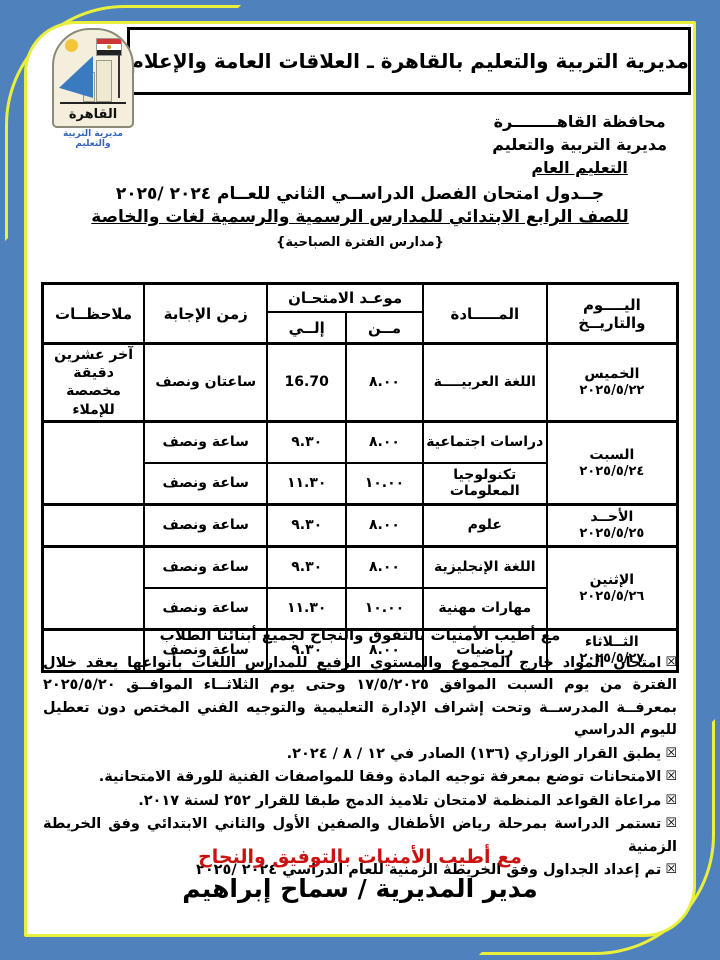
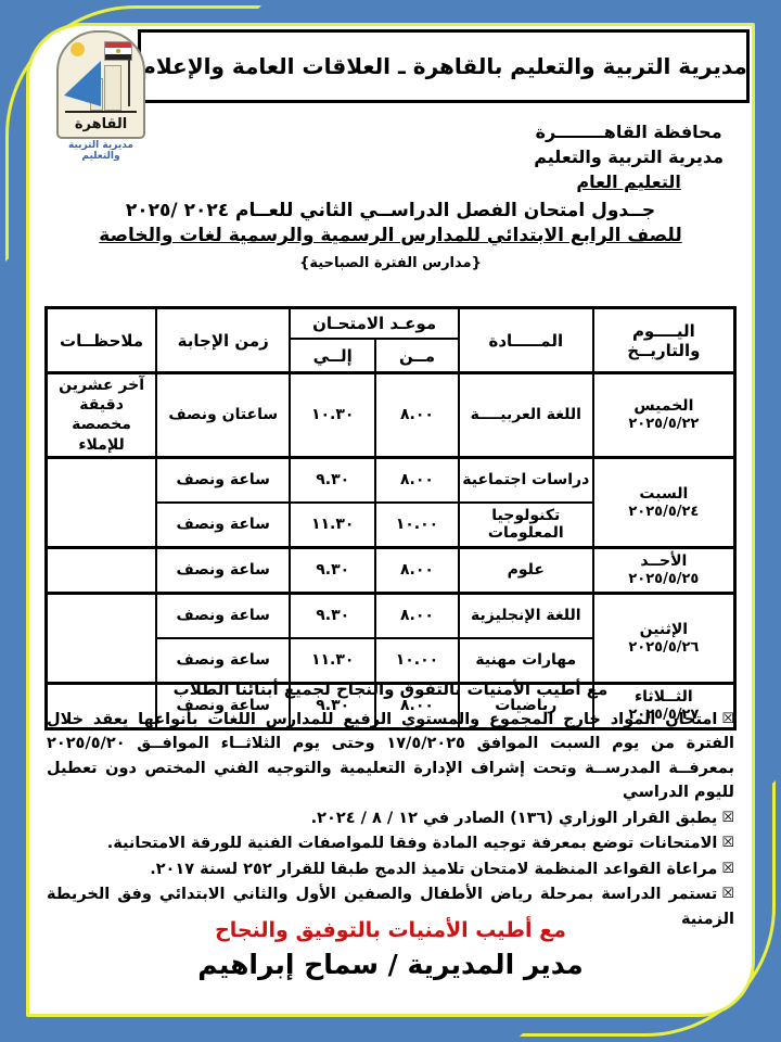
  مديرية التربية والتعليم بالقاهرة ـ العلاقات العامة والإعلام
  القاهرة
  مديرية التربية والتعليم
  محافظة القاهــــــــرة
  مديرية التربية والتعليم
  التعليم العام
  جــدول امتحان الفصل الدراســي الثاني للعــام ٢٠٢٤ /٢٠٢٥
  للصف الرابع الابتدائي للمدارس الرسمية والرسمية لغات والخاصة
  {مدارس الفترة الصباحية}
  اليــــوم والتاريــخ	المـــــادة	موعـد الامتحـان	زمن الإجابة	ملاحظــات
  مــن	إلــي
- الخميس٢٠٢٥/٥/٢٢	اللغة العربيــــة	٨.٠٠	16.70	ساعتان ونصف	آخر عشرين دقيقة مخصصة للإملاء
+ الخميس٢٠٢٥/٥/٢٢	اللغة العربيــــة	٨.٠٠	١٠.٣٠	ساعتان ونصف	آخر عشرين دقيقة مخصصة للإملاء
  السبت٢٠٢٥/٥/٢٤	دراسات اجتماعية	٨.٠٠	٩.٣٠	ساعة ونصف
  تكنولوجيا المعلومات	١٠.٠٠	١١.٣٠	ساعة ونصف
  الأحــد٢٠٢٥/٥/٢٥	علوم	٨.٠٠	٩.٣٠	ساعة ونصف
  الإثنين٢٠٢٥/٥/٢٦	اللغة الإنجليزية	٨.٠٠	٩.٣٠	ساعة ونصف
  مهارات مهنية	١٠.٠٠	١١.٣٠	ساعة ونصف
  الثــلاثاء٢٠٢٥/٥/٢٧	رياضيات	٨.٠٠	٩.٣٠	ساعة ونصف
  مع أطيب الأمنيات بالتفوق والنجاح لجميع أبنائنا الطلاب
  ☒امتحان المواد خارج المجموع والمستوي الرفيع للمدارس اللغات بأنواعها يعقد خلال الفترة من يوم السبت الموافق ١٧/٥/٢٠٢٥ وحتى يوم الثلاثــاء الموافــق ٢٠٢٥/٥/٢٠ بمعرفــة المدرســة وتحت إشراف الإدارة التعليمية والتوجيه الفني المختص دون تعطيل لليوم الدراسي
  ☒يطبق القرار الوزاري (١٣٦) الصادر في ١٢ / ٨ / ٢٠٢٤.
  ☒الامتحانات توضع بمعرفة توجيه المادة وفقا للمواصفات الفنية للورقة الامتحانية.
  ☒مراعاة القواعد المنظمة لامتحان تلاميذ الدمج طبقا للقرار ٢٥٢ لسنة ٢٠١٧.
  ☒تستمر الدراسة بمرحلة رياض الأطفال والصفين الأول والثاني الابتدائي وفق الخريطة الزمنية
- ☒تم إعداد الجداول وفق الخريطة الزمنية للعام الدراسي ٢٠٢٤ /٢٠٢٥
  مع أطيب الأمنيات بالتوفيق والنجاح
  مدير المديرية / سماح إبراهيم
